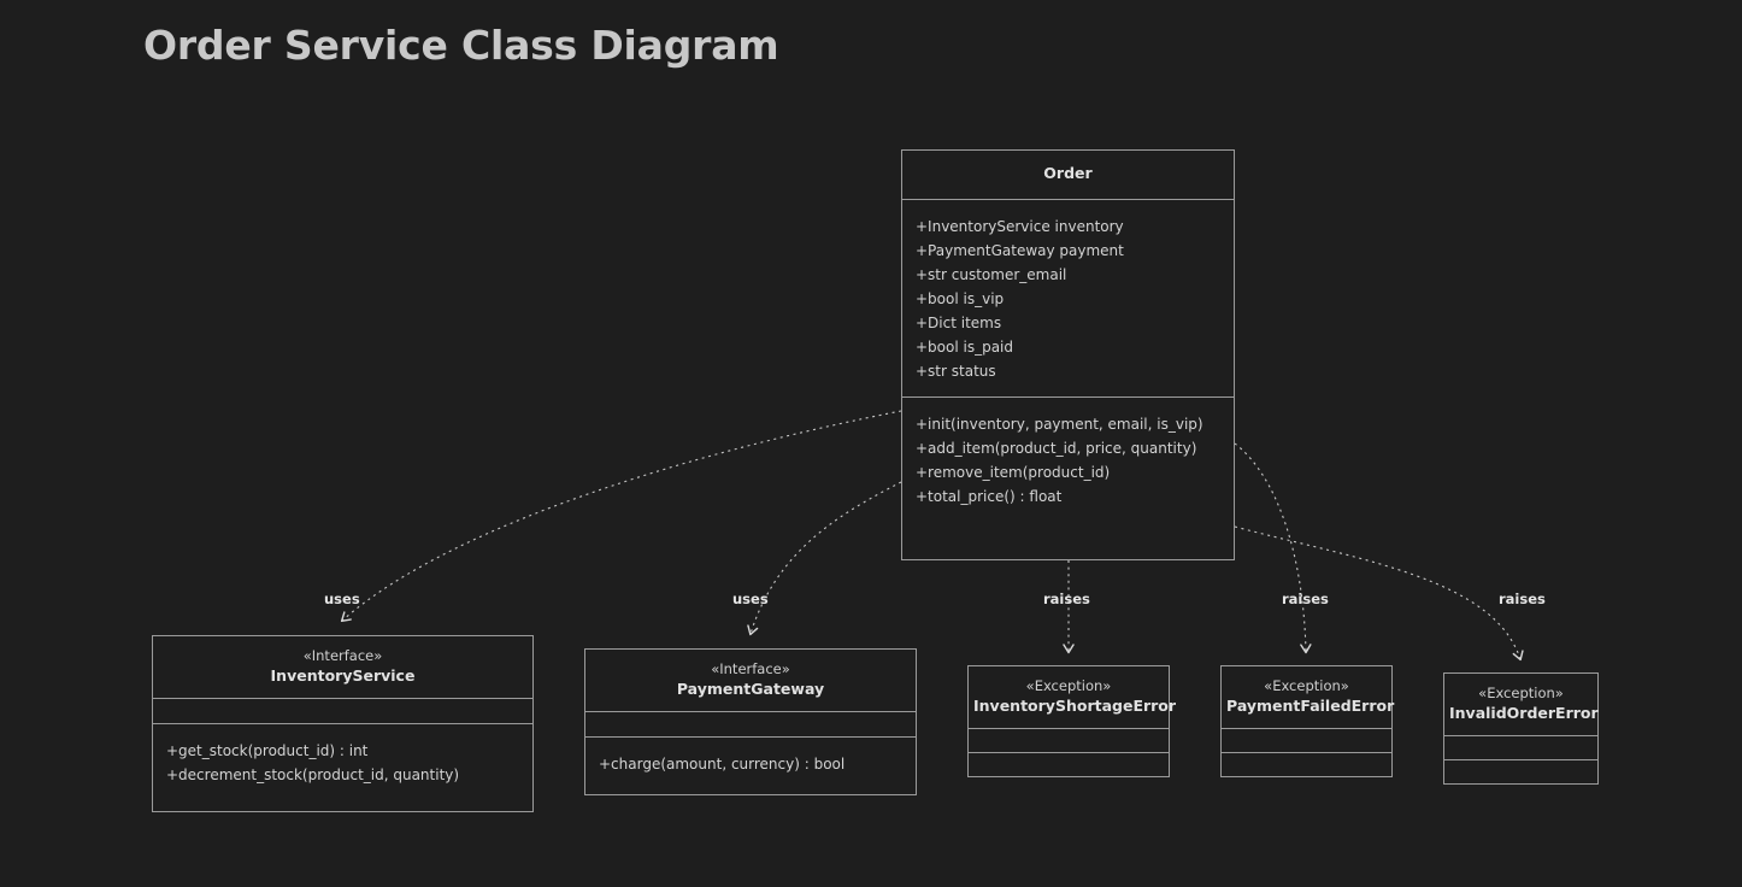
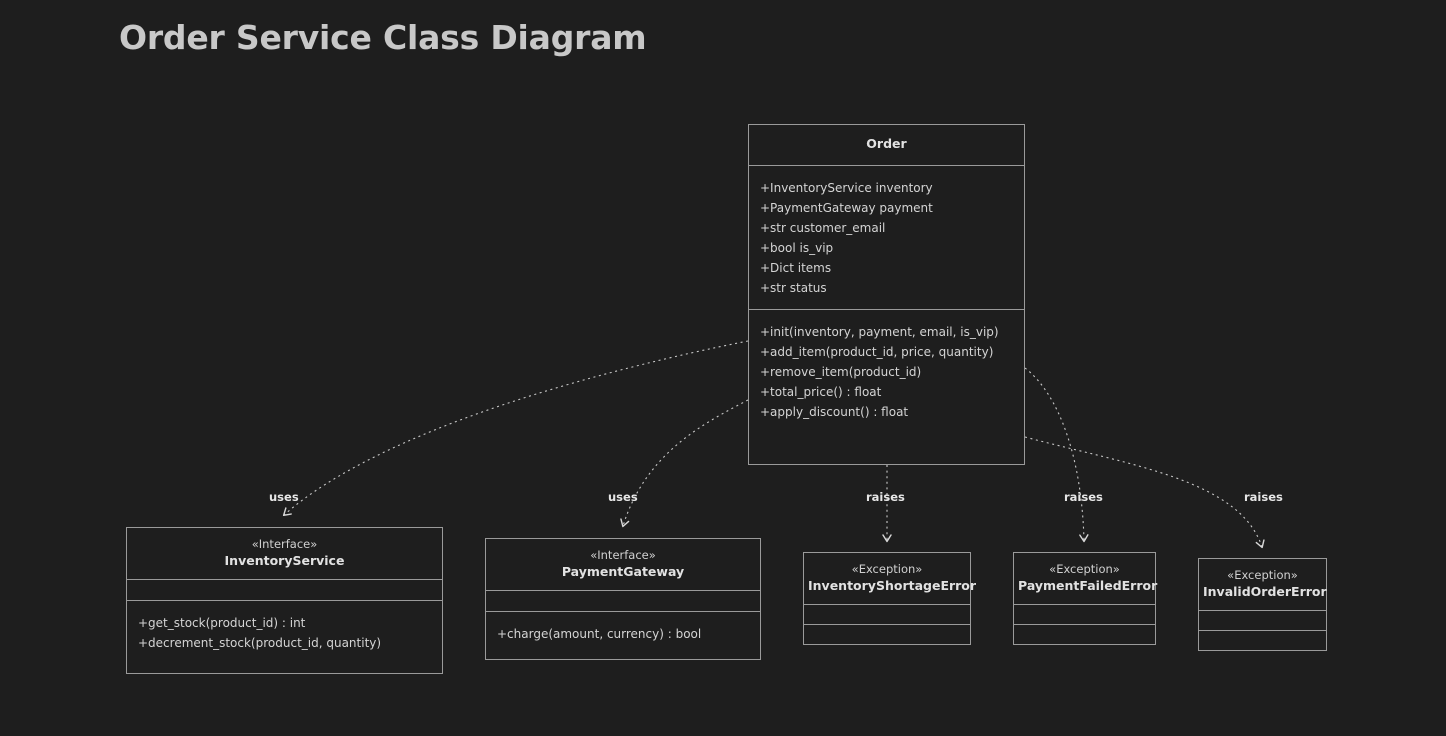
  Order Service Class Diagram
  Order
  +InventoryService inventory
  +PaymentGateway payment
  +str customer_email
  +bool is_vip
  +Dict items
- +bool is_paid
  +str status
  +init(inventory, payment, email, is_vip)
  +add_item(product_id, price, quantity)
  +remove_item(product_id)
  +total_price() : float
+ +apply_discount() : float
  «Interface»
  InventoryService
  +get_stock(product_id) : int
  +decrement_stock(product_id, quantity)
  «Interface»
  PaymentGateway
  +charge(amount, currency) : bool
  «Exception»
  InventoryShortageError
  «Exception»
  PaymentFailedError
  «Exception»
  InvalidOrderError
  uses
  uses
  raises
  raises
  raises
